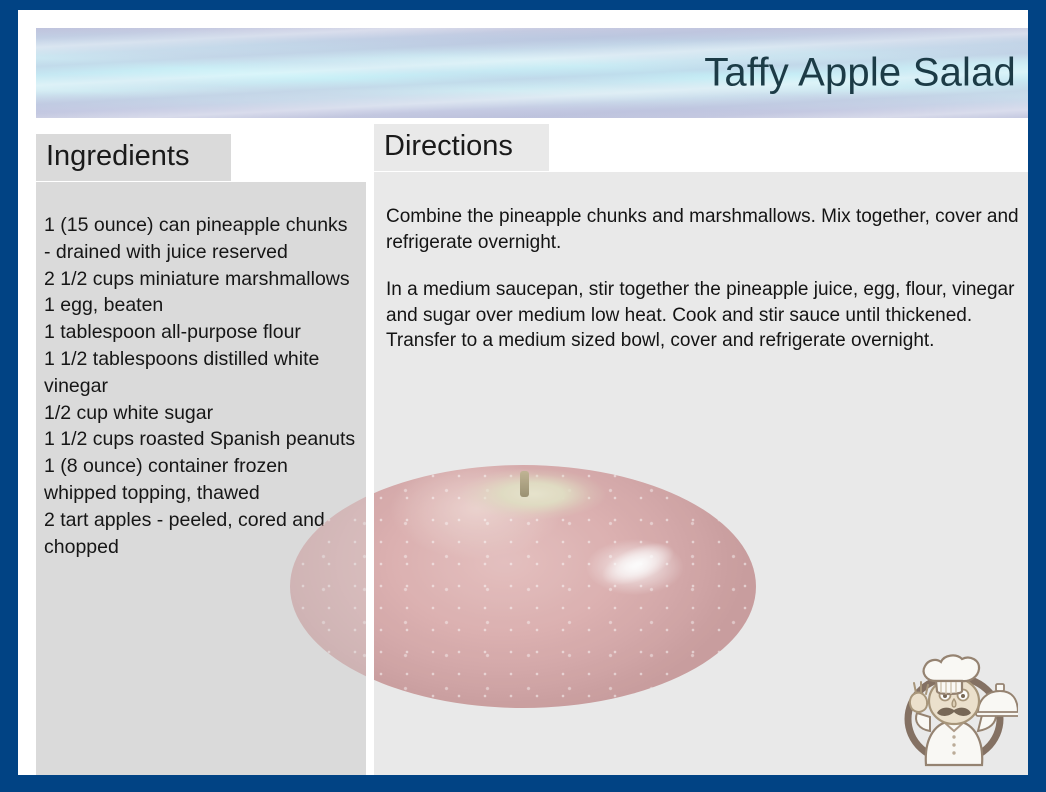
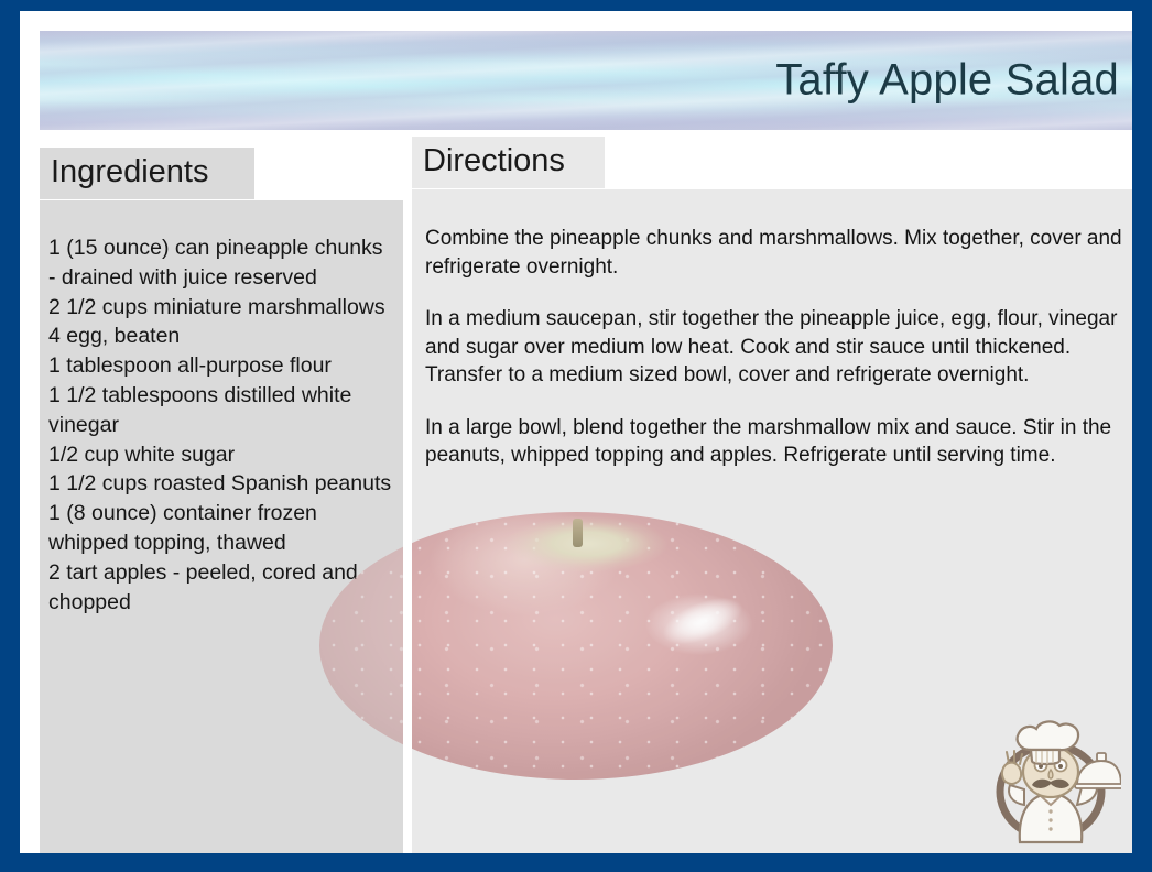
  Taffy Apple Salad
  Ingredients
  1 (15 ounce) can pineapple chunks - drained with juice reserved
  2 1/2 cups miniature marshmallows
- 1 egg, beaten
+ 4 egg, beaten
  1 tablespoon all-purpose flour
  1 1/2 tablespoons distilled white vinegar
  1/2 cup white sugar
  1 1/2 cups roasted Spanish peanuts
  1 (8 ounce) container frozen whipped topping, thawed
  2 tart apples - peeled, cored and chopped
  Directions
  Combine the pineapple chunks and marshmallows. Mix together, cover and refrigerate overnight.
  In a medium saucepan, stir together the pineapple juice, egg, flour, vinegar and sugar over medium low heat. Cook and stir sauce until thickened. Transfer to a medium sized bowl, cover and refrigerate overnight.
+ In a large bowl, blend together the marshmallow mix and sauce. Stir in the peanuts, whipped topping and apples. Refrigerate until serving time.
